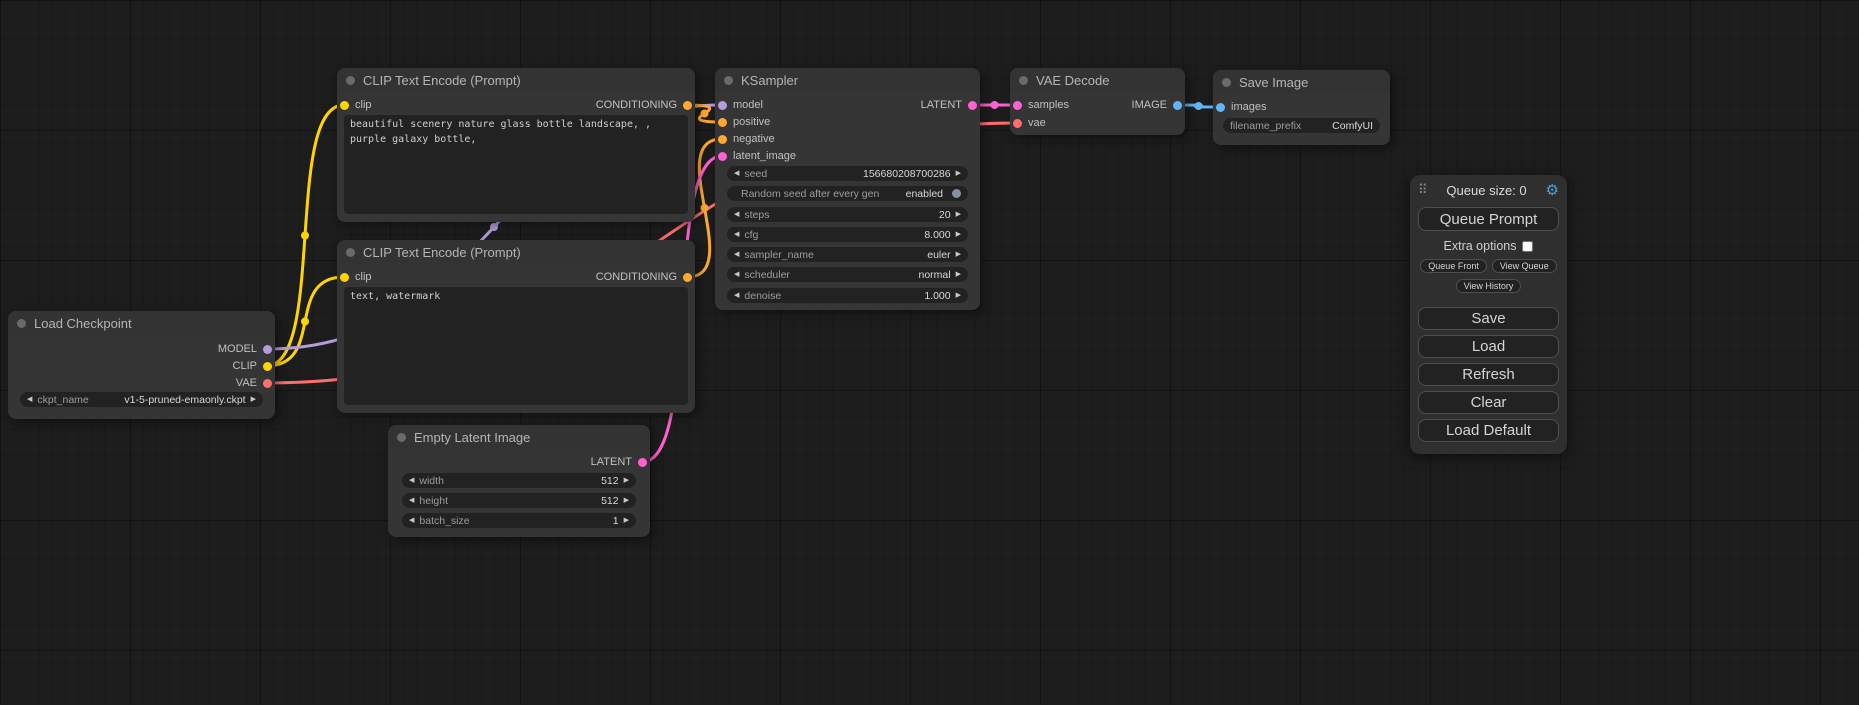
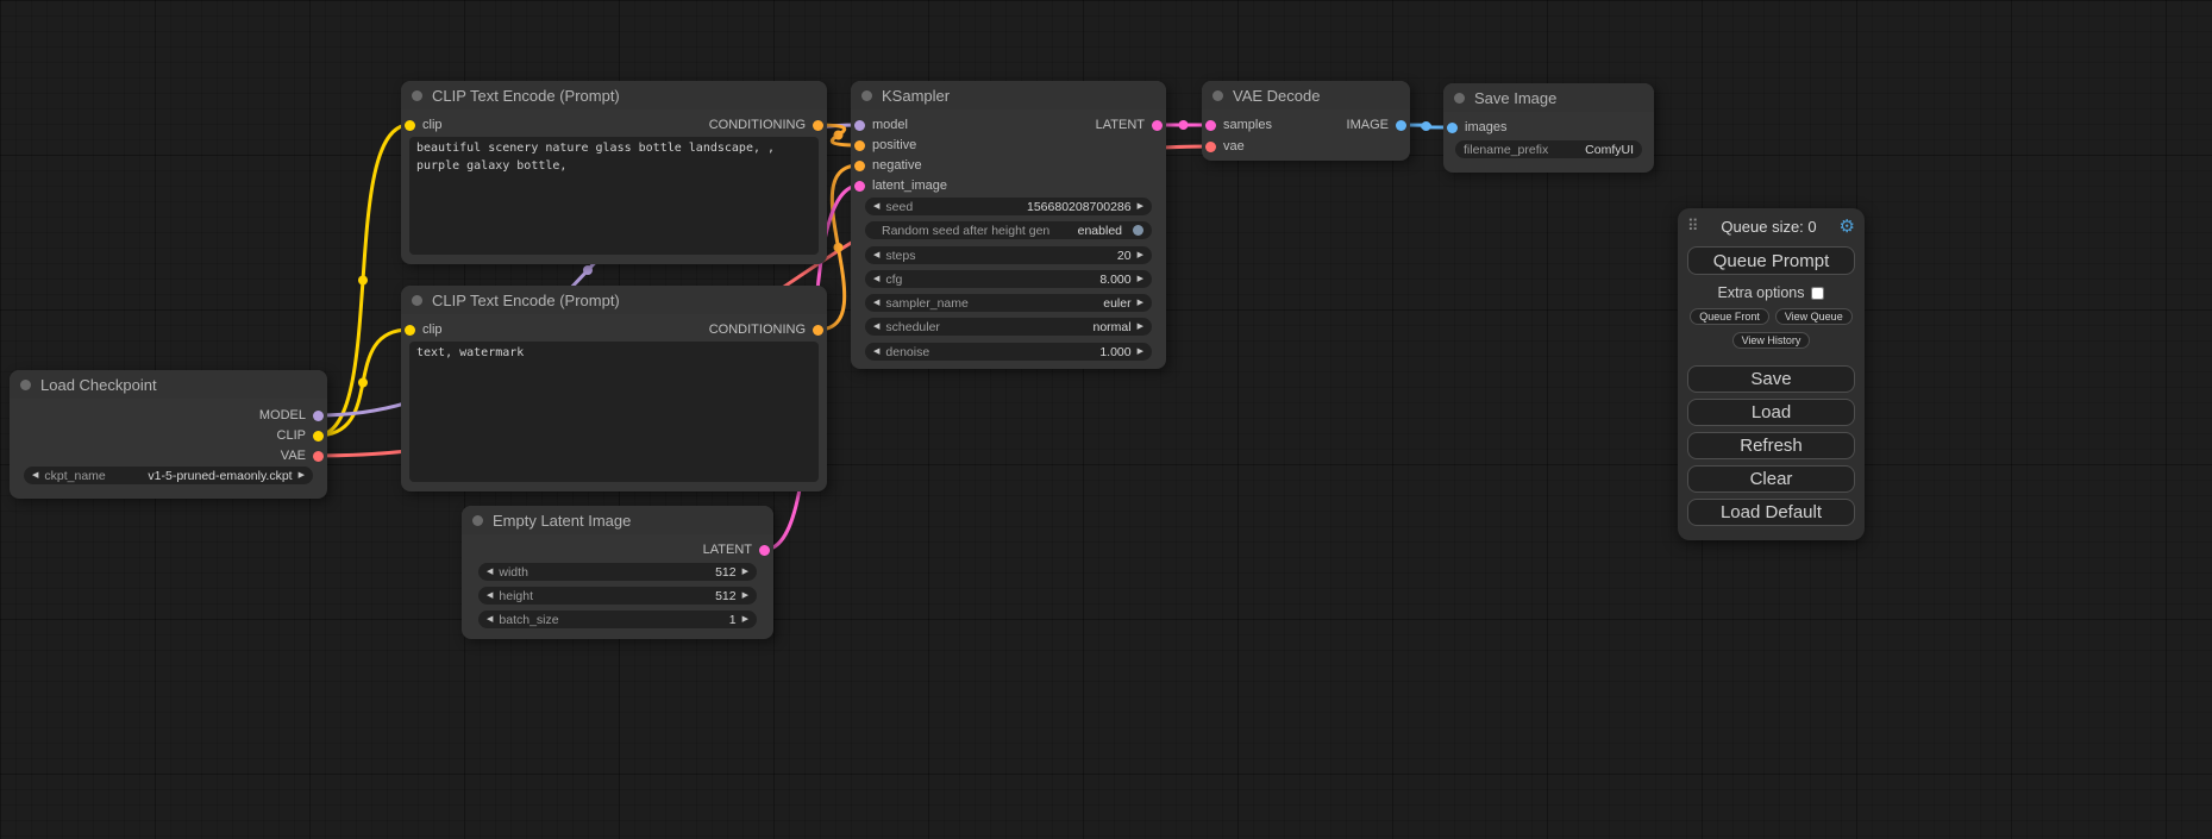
  Load Checkpoint
  MODEL
  CLIP
  VAE
  ckpt_name
  v1-5-pruned-emaonly.ckpt
  CLIP Text Encode (Prompt)
  clip
  CONDITIONING
  CLIP Text Encode (Prompt)
  clip
  CONDITIONING
  text, watermark
  Empty Latent Image
  LATENT
  width
  512
  height
  512
  batch_size
  1
  KSampler
  model
  positive
  negative
  latent_image
  LATENT
  seed
  156680208700286
- Random seed after every gen
+ Random seed after height gen
  enabled
  steps
  20
  cfg
  8.000
  sampler_name
  euler
  scheduler
  normal
  denoise
  1.000
  VAE Decode
  samples
  vae
  IMAGE
  Save Image
  images
  filename_prefix
  ComfyUI
  ⠿
  Queue size: 0
  ⚙
  Queue Prompt
  Extra options
  Queue Front
  View Queue
  View History
  Save
  Load
  Refresh
  Clear
  Load Default
